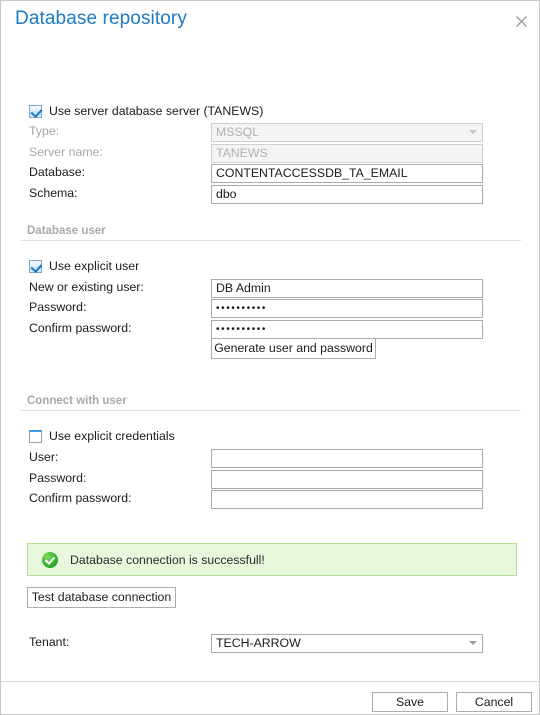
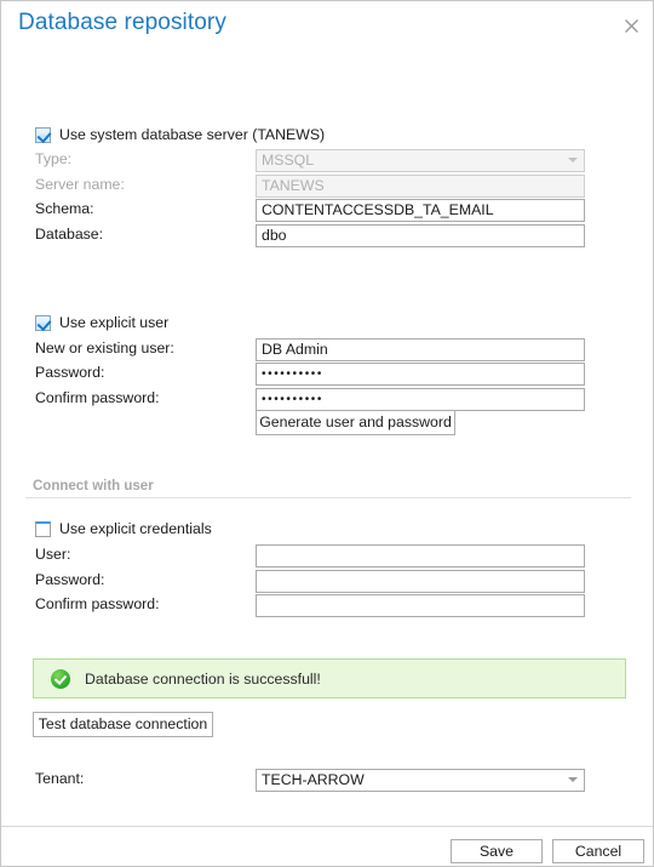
  Database repository
- Use server database server (TANEWS)
+ Use system database server (TANEWS)
  Type:
  MSSQL
  Server name:
  TANEWS
- Database:
+ Schema:
  CONTENTACCESSDB_TA_EMAIL
- Schema:
+ Database:
  dbo
- Database user
  Use explicit user
  New or existing user:
  DB Admin
  Password:
  ••••••••••
  Confirm password:
  ••••••••••
  Generate user and password
  Connect with user
  Use explicit credentials
  User:
  Password:
  Confirm password:
  Database connection is successfull!
  Test database connection
  Tenant:
  TECH-ARROW
  Save
  Cancel
